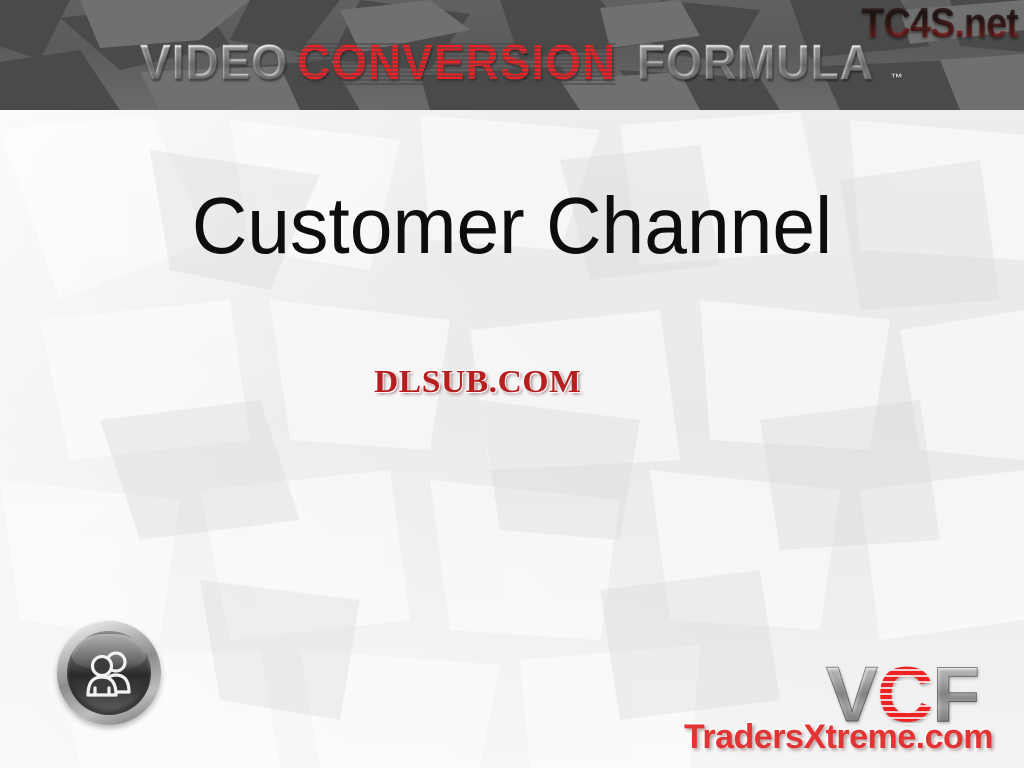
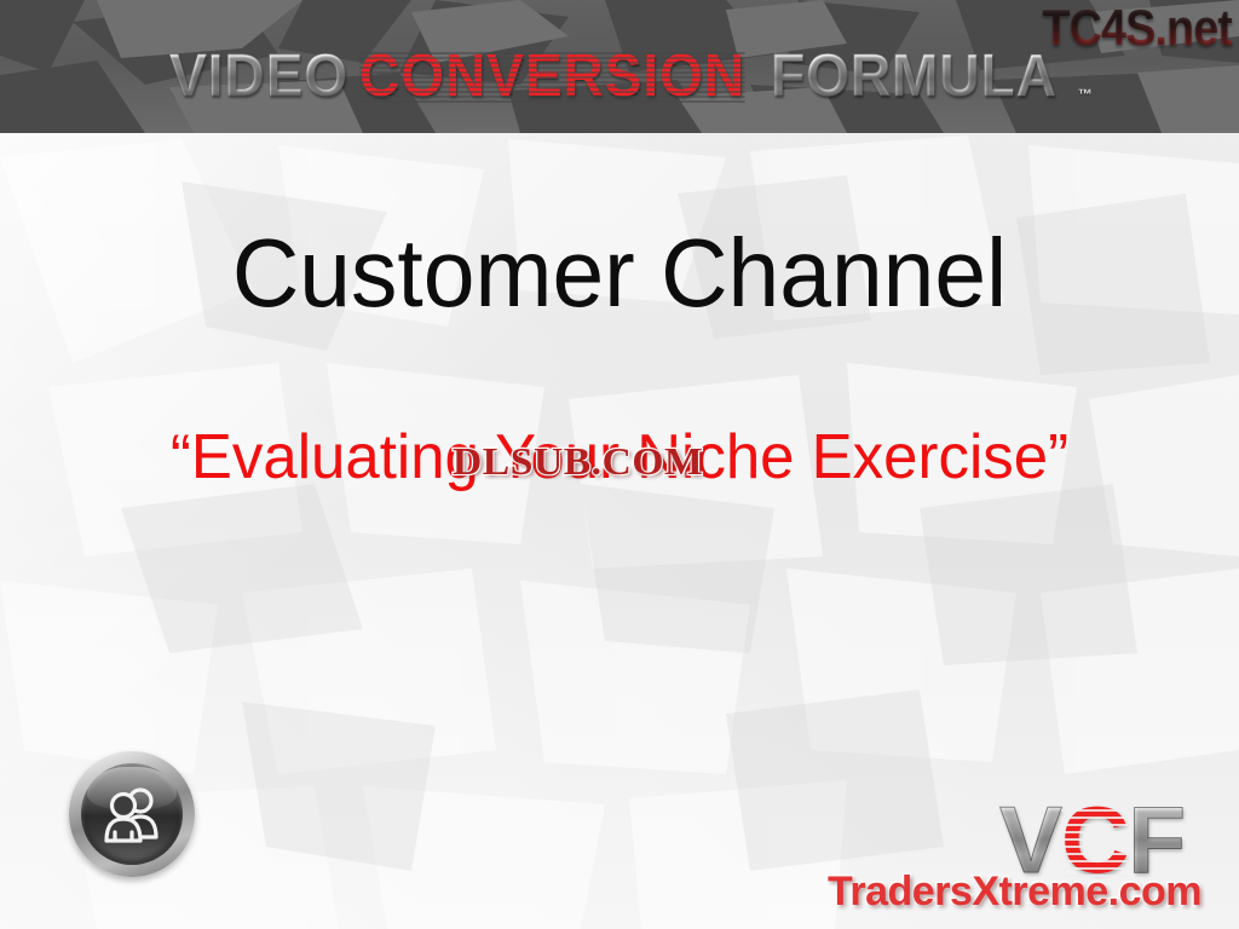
  VIDEO
  CONVERSION
  FORMULA
  ™
  TC4S.net
  Customer Channel
+ “Evaluating Your Niche Exercise”
  DLSUB.COM
  V
  C
  F
  TradersXtreme.com
